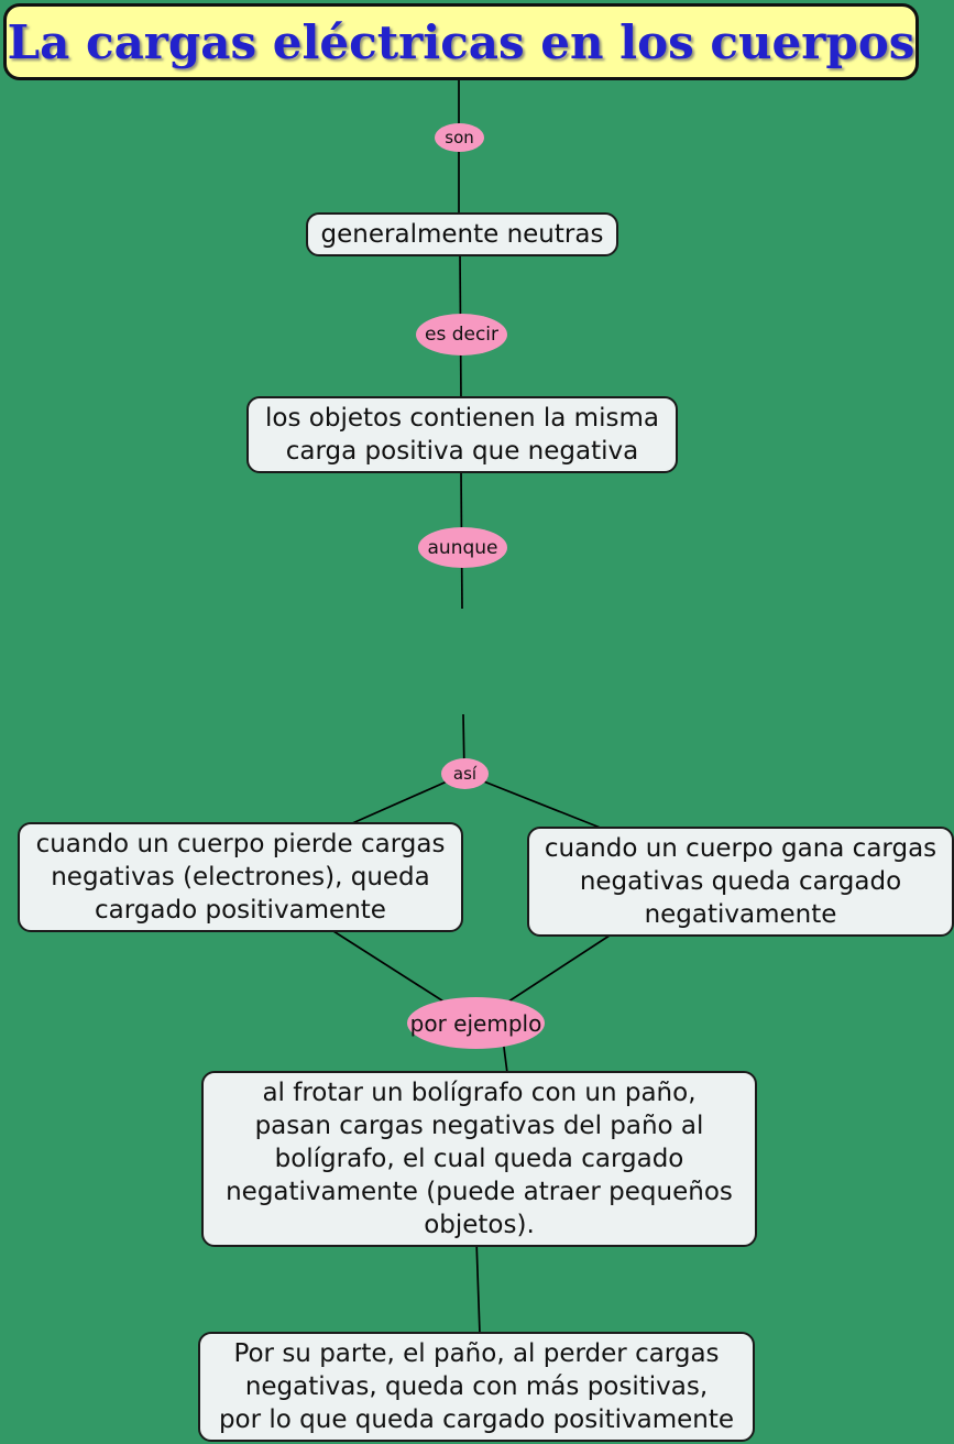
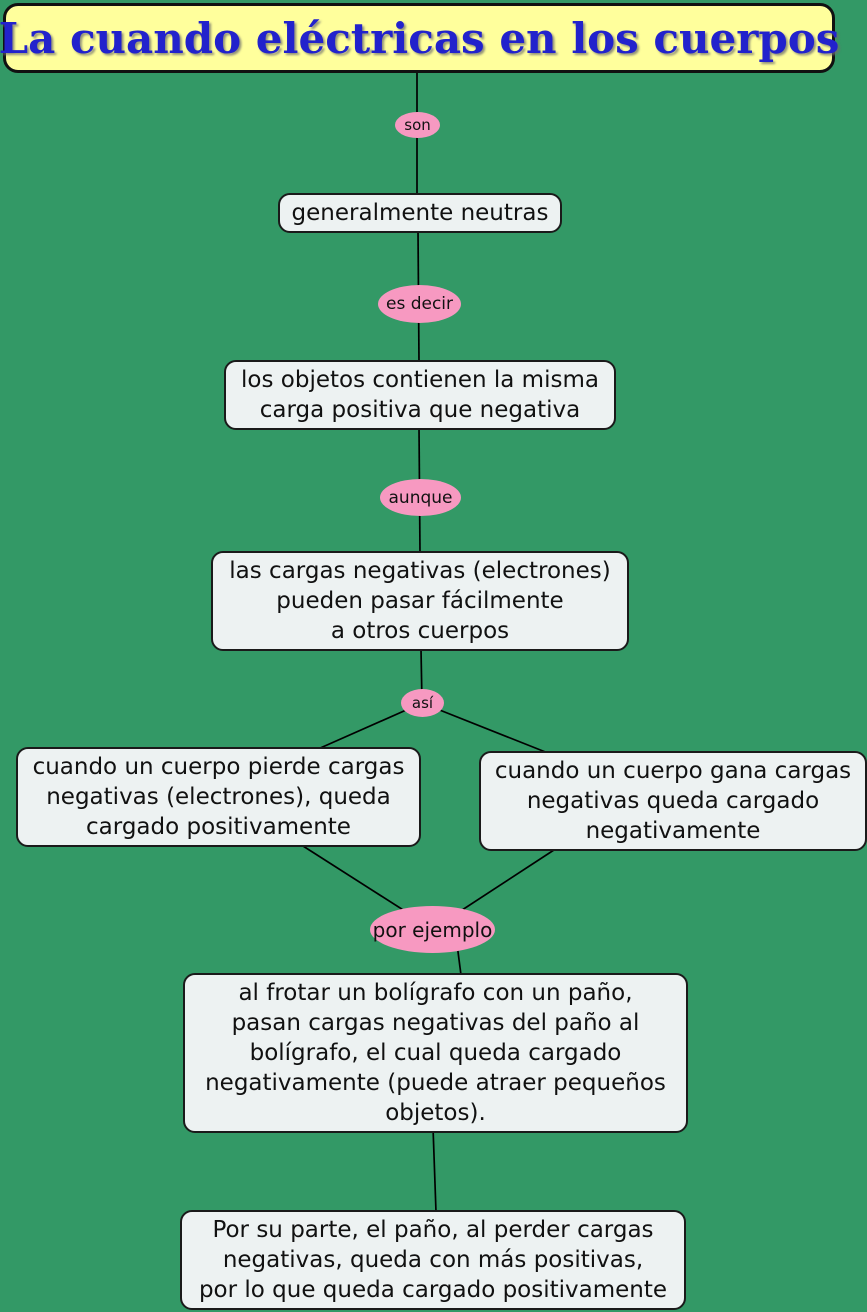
- La cargas eléctricas en los cuerpos
+ La cuando eléctricas en los cuerpos
  son
  generalmente neutras
  es decir
  los objetos contienen la misma
  carga positiva que negativa
  aunque
+ las cargas negativas (electrones)
+ pueden pasar fácilmente
+ a otros cuerpos
  así
  cuando un cuerpo pierde cargas
  negativas (electrones), queda
  cargado positivamente
  cuando un cuerpo gana cargas
  negativas queda cargado
  negativamente
  por ejemplo
  al frotar un bolígrafo con un paño,
  pasan cargas negativas del paño al
  bolígrafo, el cual queda cargado
  negativamente (puede atraer pequeños
  objetos).
  Por su parte, el paño, al perder cargas
  negativas, queda con más positivas,
  por lo que queda cargado positivamente
